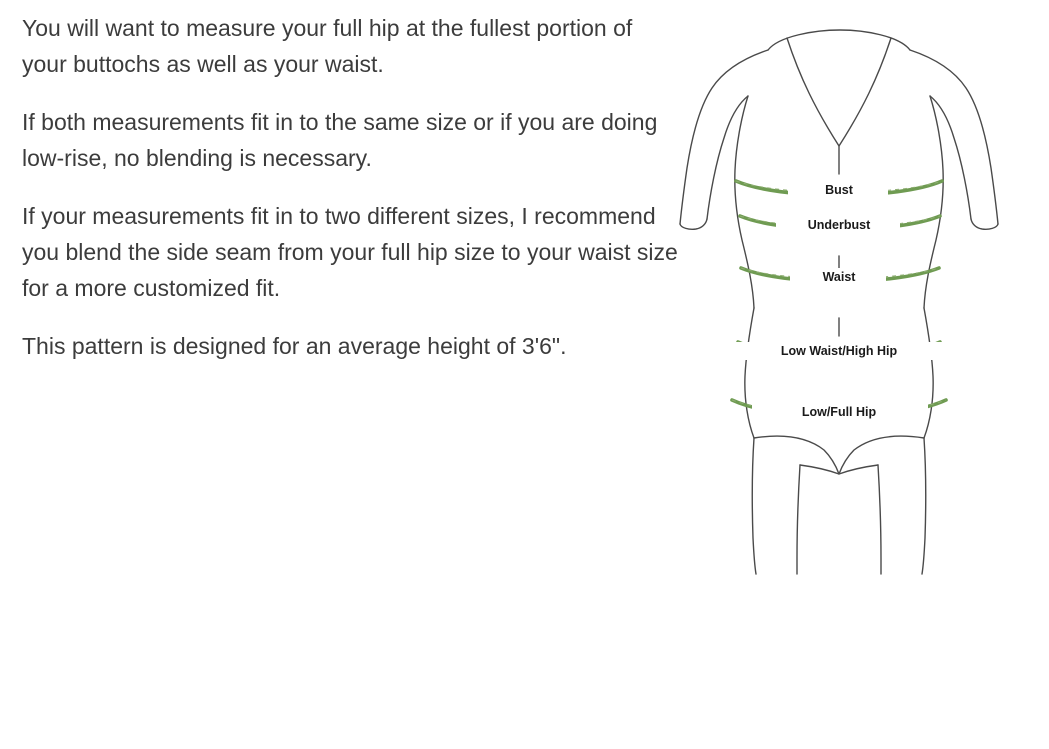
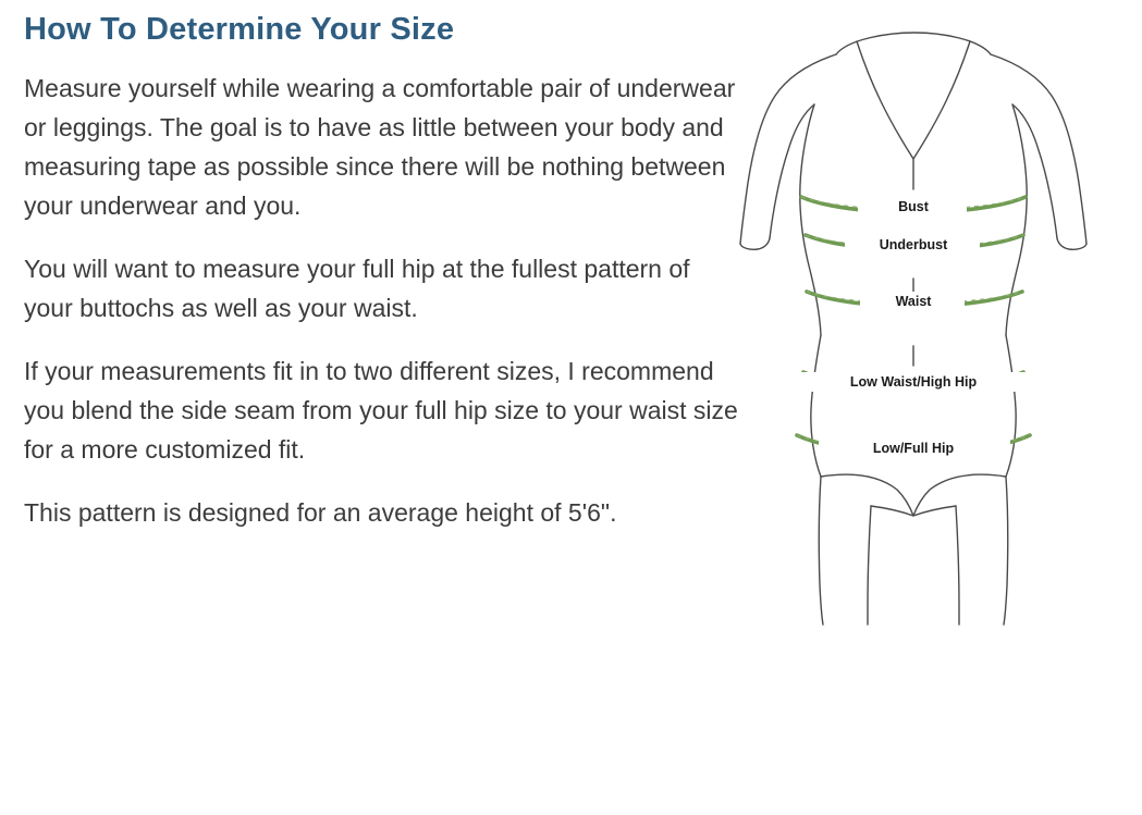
+ How To Determine Your Size
+ Measure yourself while wearing a comfortable pair of underwear or leggings. The goal is to have as little between your body and measuring tape as possible since there will be nothing between your underwear and you.
- You will want to measure your full hip at the fullest portion of your buttochs as well as your waist.
+ You will want to measure your full hip at the fullest pattern of your buttochs as well as your waist.
- If both measurements fit in to the same size or if you are doing low-rise, no blending is necessary.
  If your measurements fit in to two different sizes, I recommend you blend the side seam from your full hip size to your waist size for a more customized fit.
- This pattern is designed for an average height of 3'6".
+ This pattern is designed for an average height of 5'6".
  Bust
  Underbust
  Waist
  Low Waist/High Hip
  Low/Full Hip
